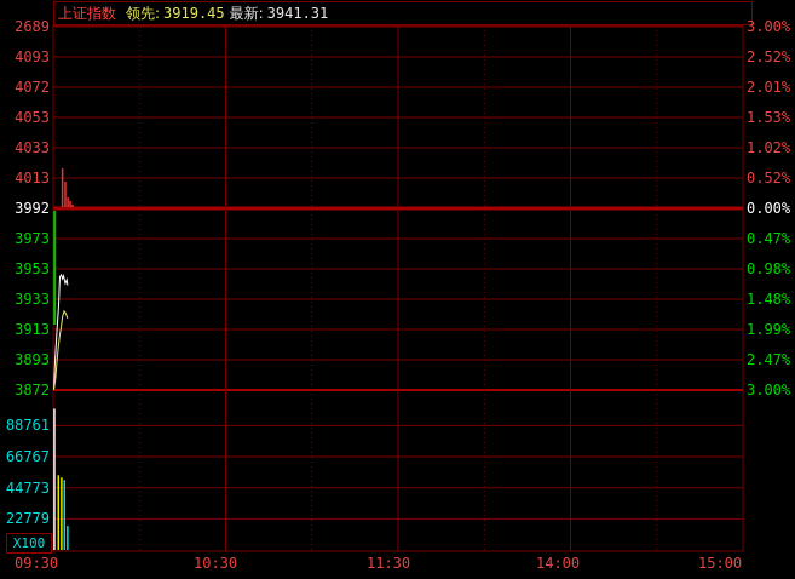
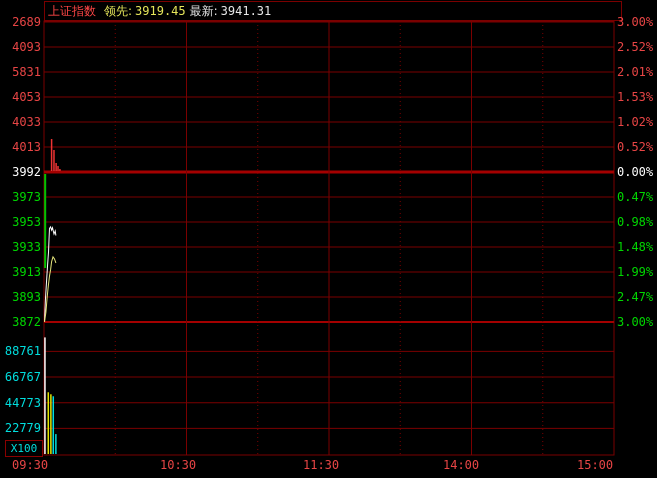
  上证指数
  领先:
  3919.45
  最新:
  3941.31
  2689
  4093
- 4072
+ 5831
  4053
  4033
  4013
  3992
  3973
  3953
  3933
  3913
  3893
  3872
  3.00%
  2.52%
  2.01%
  1.53%
  1.02%
  0.52%
  0.00%
  0.47%
  0.98%
  1.48%
  1.99%
  2.47%
  3.00%
  88761
  66767
  44773
  22779
  09:30
  10:30
  11:30
  14:00
  15:00
  X100
